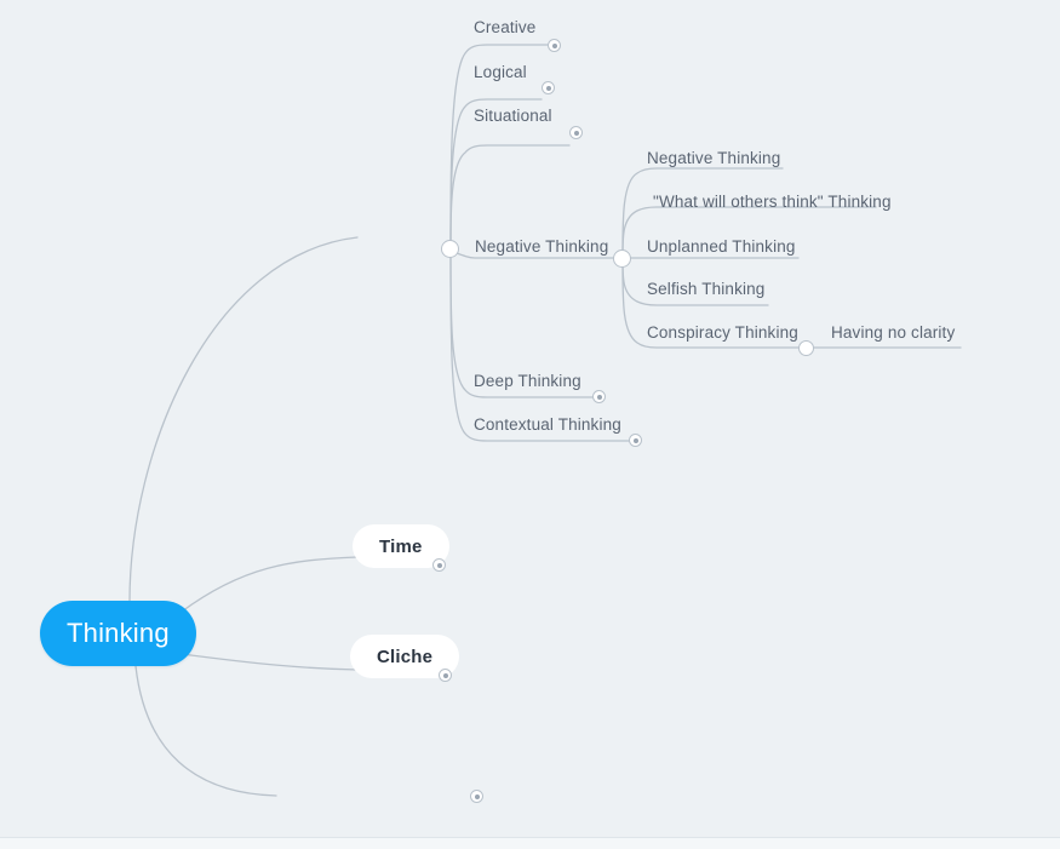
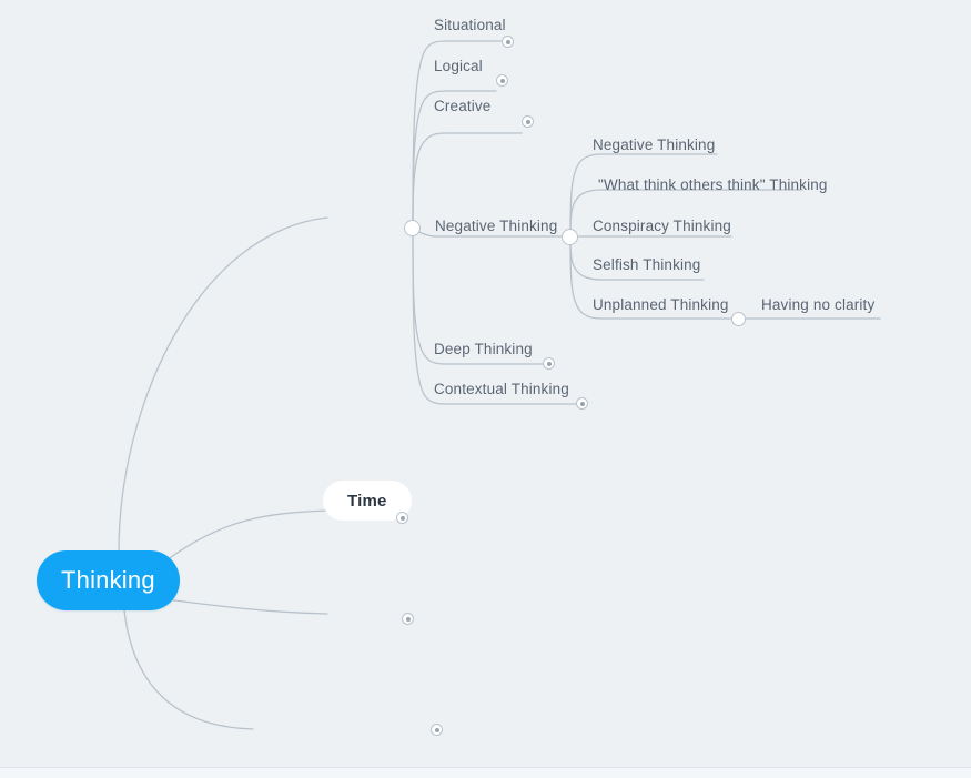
  Thinking
  Time
- Cliche
- Creative
+ Situational
  Logical
- Situational
+ Creative
  Negative Thinking
  Deep Thinking
  Contextual Thinking
  Negative Thinking
- "What will others think" Thinking
+ "What think others think" Thinking
- Unplanned Thinking
+ Conspiracy Thinking
  Selfish Thinking
- Conspiracy Thinking
+ Unplanned Thinking
  Having no clarity
